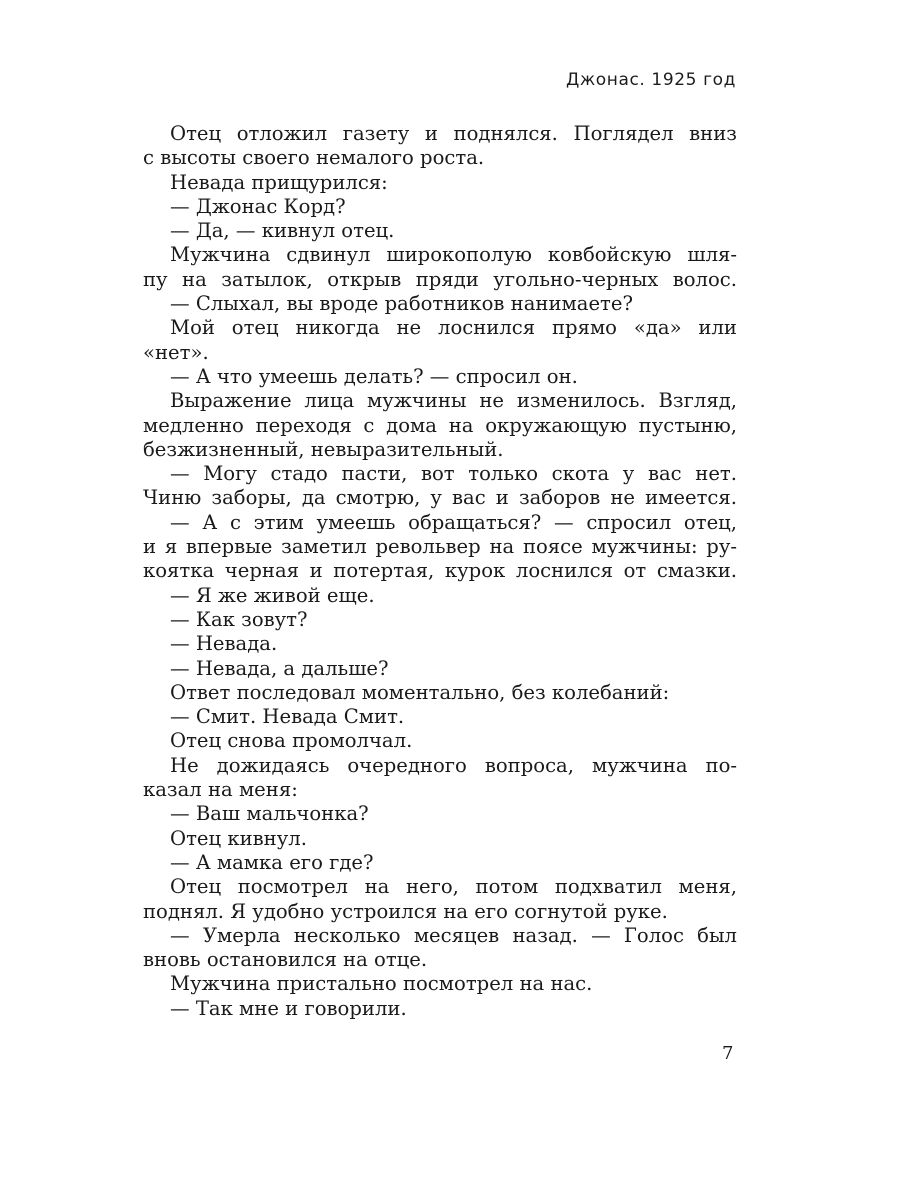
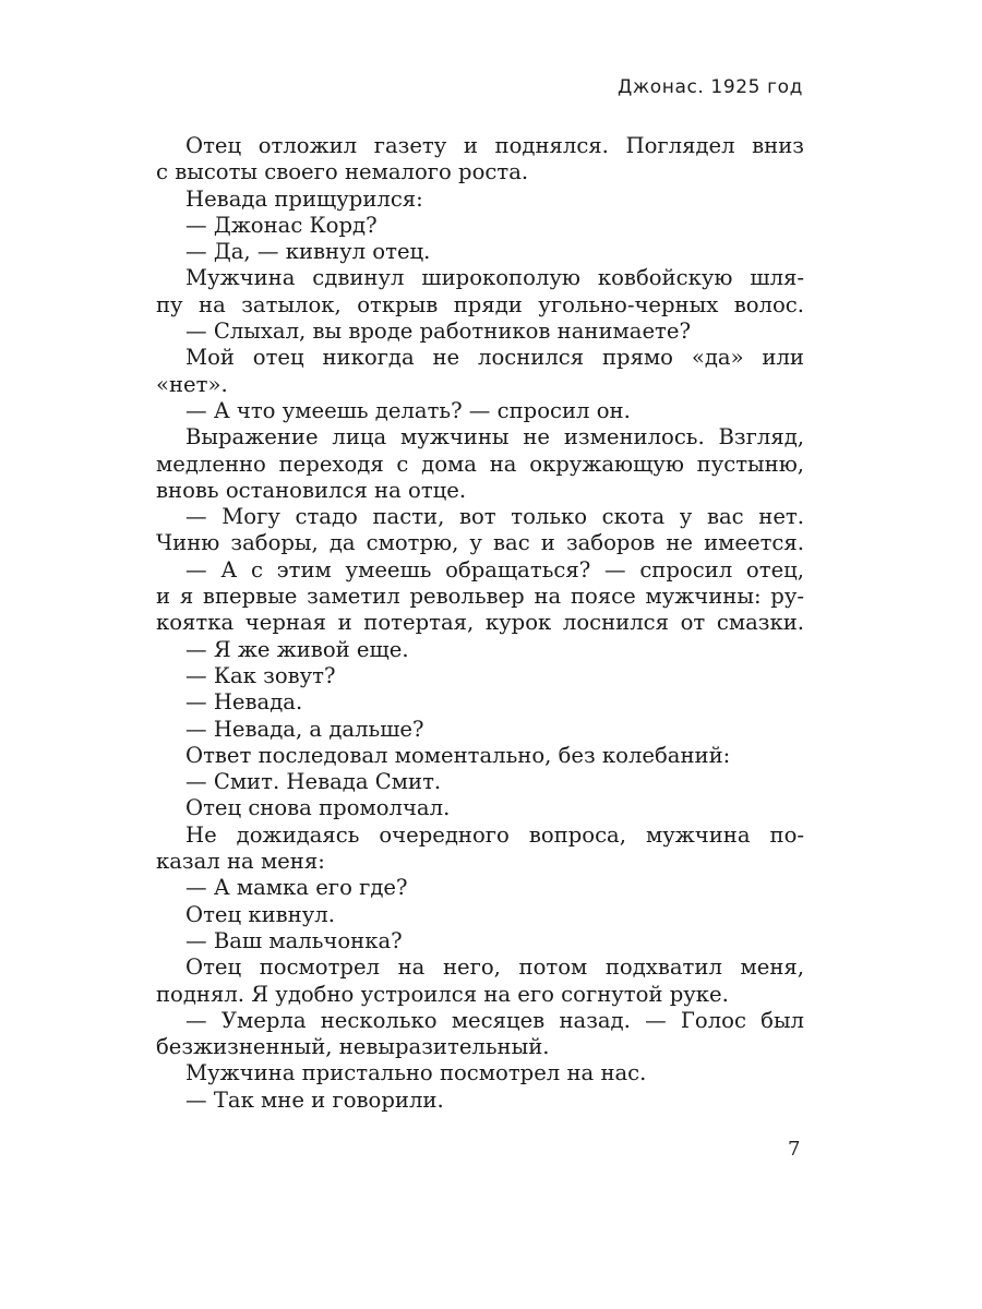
  Джонас. 1925 год
  Отец отложил газету и поднялся. Поглядел вниз
  с высоты своего немалого роста.
  Невада прищурился:
  — Джонас Корд?
  — Да, — кивнул отец.
  Мужчина сдвинул широкополую ковбойскую шля-
  пу на затылок, открыв пряди угольно-черных волос.
  — Слыхал, вы вроде работников нанимаете?
  Мой отец никогда не лоснился прямо «да» или
  «нет».
  — А что умеешь делать? — спросил он.
  Выражение лица мужчины не изменилось. Взгляд,
  медленно переходя с дома на окружающую пустыню,
- безжизненный, невыразительный.
+ вновь остановился на отце.
  — Могу стадо пасти, вот только скота у вас нет.
  Чиню заборы, да смотрю, у вас и заборов не имеется.
  — А с этим умеешь обращаться? — спросил отец,
  и я впервые заметил револьвер на поясе мужчины: ру-
  коятка черная и потертая, курок лоснился от смазки.
  — Я же живой еще.
  — Как зовут?
  — Невада.
  — Невада, а дальше?
  Ответ последовал моментально, без колебаний:
  — Смит. Невада Смит.
  Отец снова промолчал.
  Не дожидаясь очередного вопроса, мужчина по-
  казал на меня:
- — Ваш мальчонка?
+ — А мамка его где?
  Отец кивнул.
- — А мамка его где?
+ — Ваш мальчонка?
  Отец посмотрел на него, потом подхватил меня,
  поднял. Я удобно устроился на его согнутой руке.
  — Умерла несколько месяцев назад. — Голос был
- вновь остановился на отце.
+ безжизненный, невыразительный.
  Мужчина пристально посмотрел на нас.
  — Так мне и говорили.
  7
